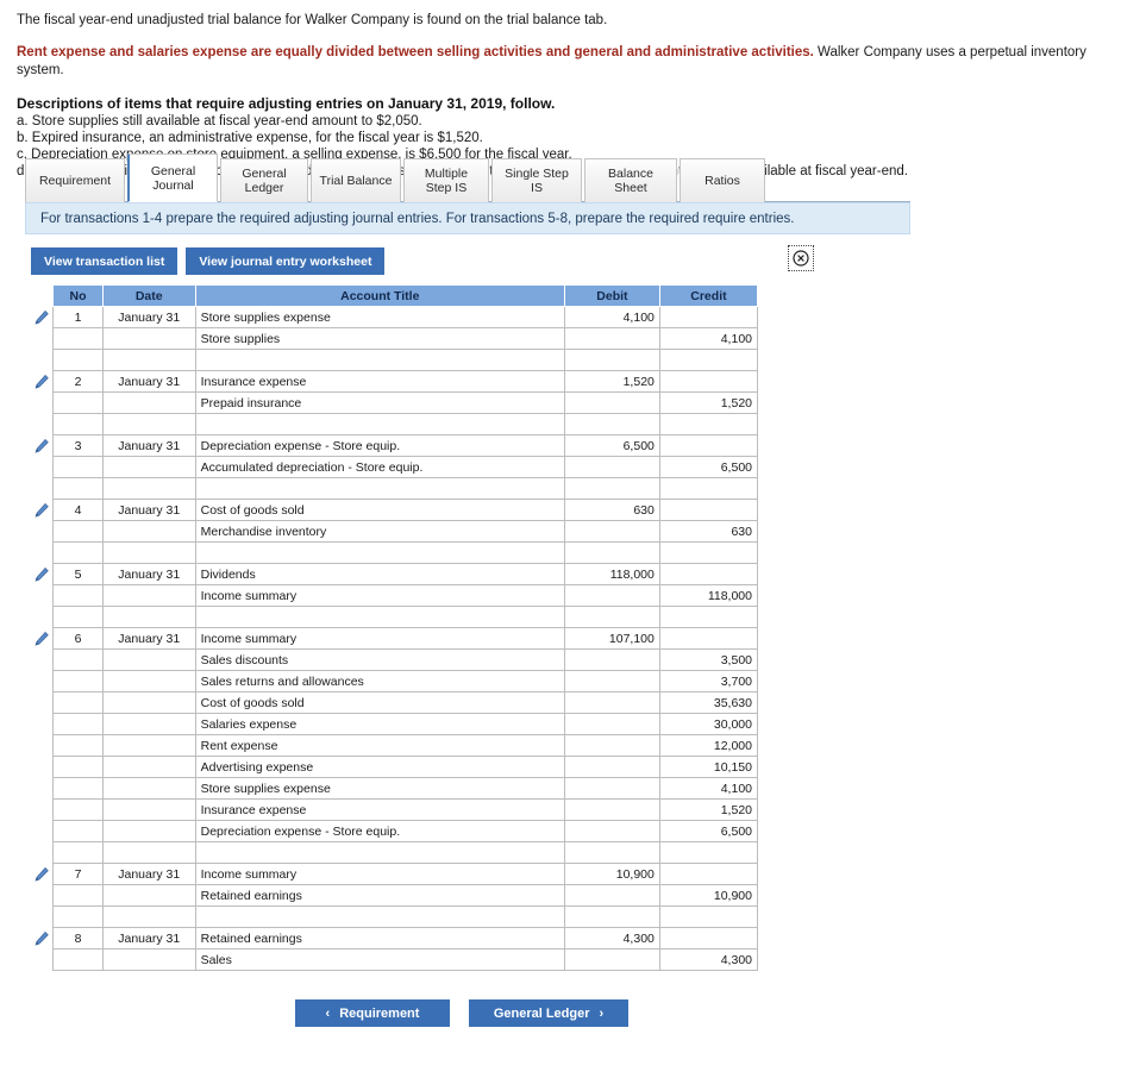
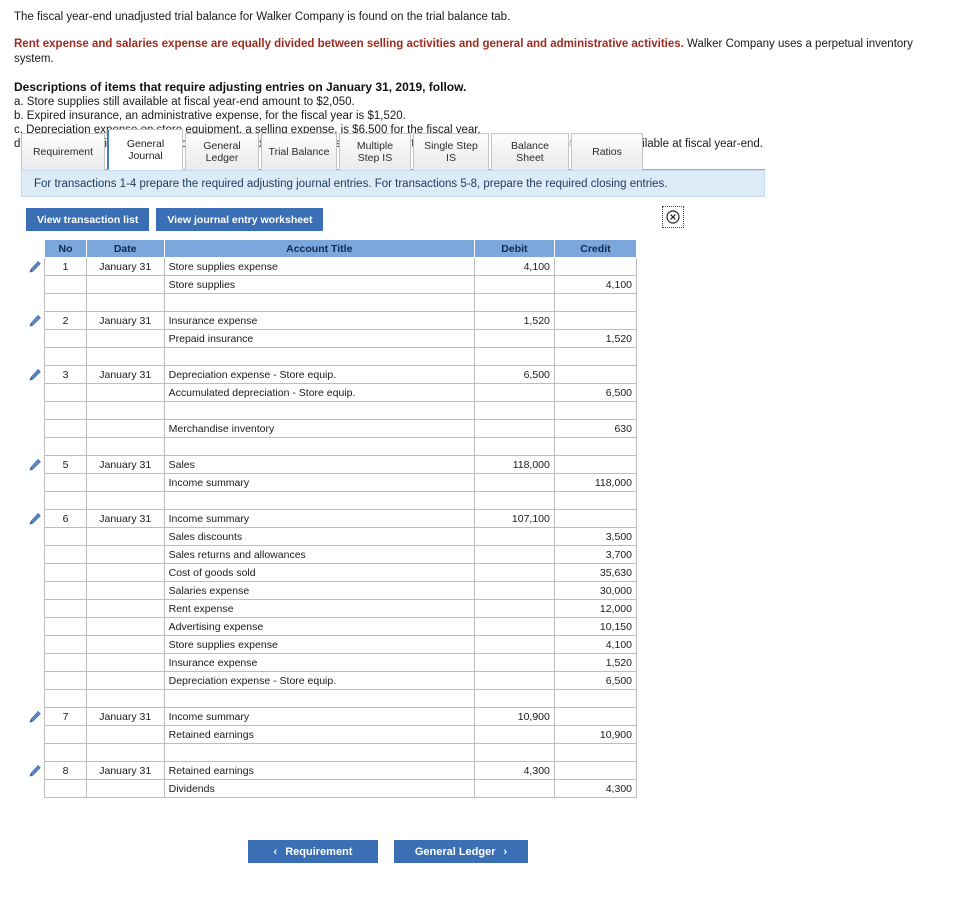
  The fiscal year-end unadjusted trial balance for Walker Company is found on the trial balance tab.
  Rent expense and salaries expense are equally divided between selling activities and general and administrative activities. Walker Company uses a perpetual inventory system.
  Descriptions of items that require adjusting entries on January 31, 2019, follow.
  a. Store supplies still available at fiscal year-end amount to $2,050.
  b. Expired insurance, an administrative expense, for the fiscal year is $1,520.
  c. Depreciation ex equipment, a selling expense, is $6,500 for the fiscal year.
  Requirement
  General Journal
  General Ledger
  Trial Balance
  Multiple Step IS
  Single Step IS
  Balance Sheet
  Ratios
- For transactions 1-4 prepare the required adjusting journal entries. For transactions 5-8, prepare the required require entries.
+ For transactions 1-4 prepare the required adjusting journal entries. For transactions 5-8, prepare the required closing entries.
  View transaction list
  View journal entry worksheet
  	No	Date	Account Title	Debit	Credit
  	1	January 31	Store supplies expense	4,100
  			Store supplies		4,100
  	2	January 31	Insurance expense	1,520
  			Prepaid insurance		1,520
  	3	January 31	Depreciation expense - Store equip.	6,500
  			Accumulated depreciation - Store equip.		6,500
- 	4	January 31	Cost of goods sold	630
  			Merchandise inventory		630
- 	5	January 31	Dividends	118,000
+ 	5	January 31	Sales	118,000
  			Income summary		118,000
  	6	January 31	Income summary	107,100
  			Sales discounts		3,500
  			Sales returns and allowances		3,700
  			Cost of goods sold		35,630
  			Salaries expense		30,000
  			Rent expense		12,000
  			Advertising expense		10,150
  			Store supplies expense		4,100
  			Insurance expense		1,520
  			Depreciation expense - Store equip.		6,500
  	7	January 31	Income summary	10,900
  			Retained earnings		10,900
  	8	January 31	Retained earnings	4,300
- 			Sales		4,300
+ 			Dividends		4,300
  ‹
  Requirement
  General Ledger
  ›
